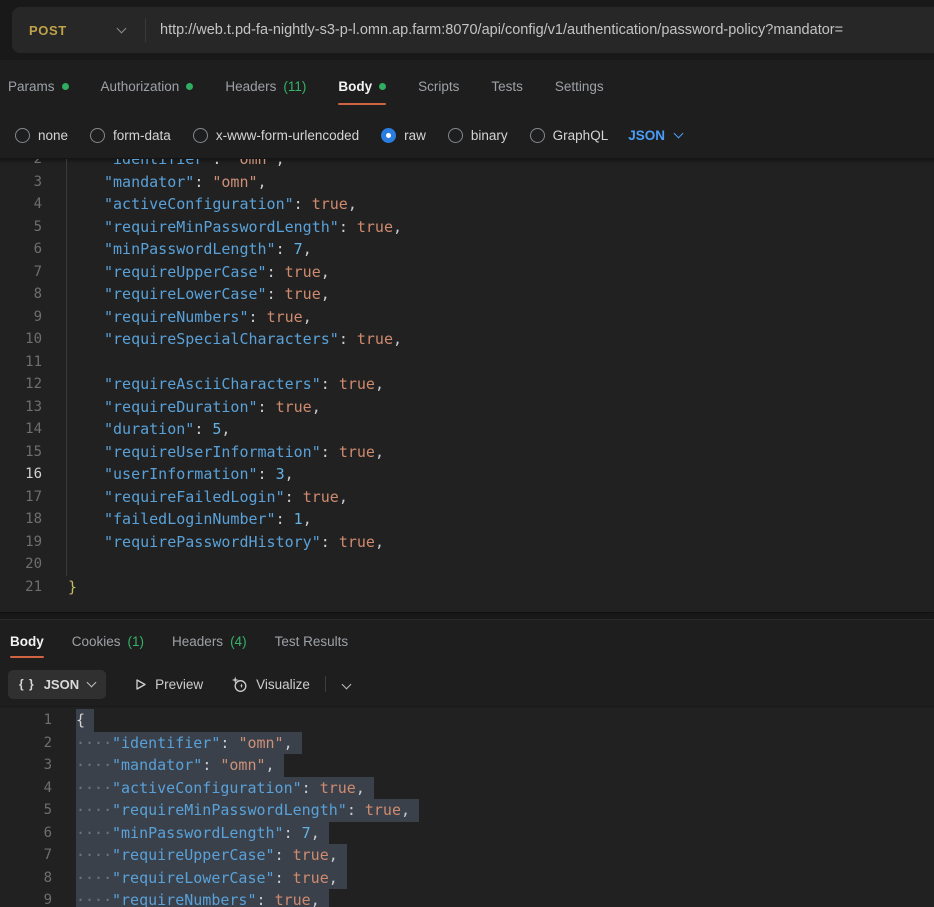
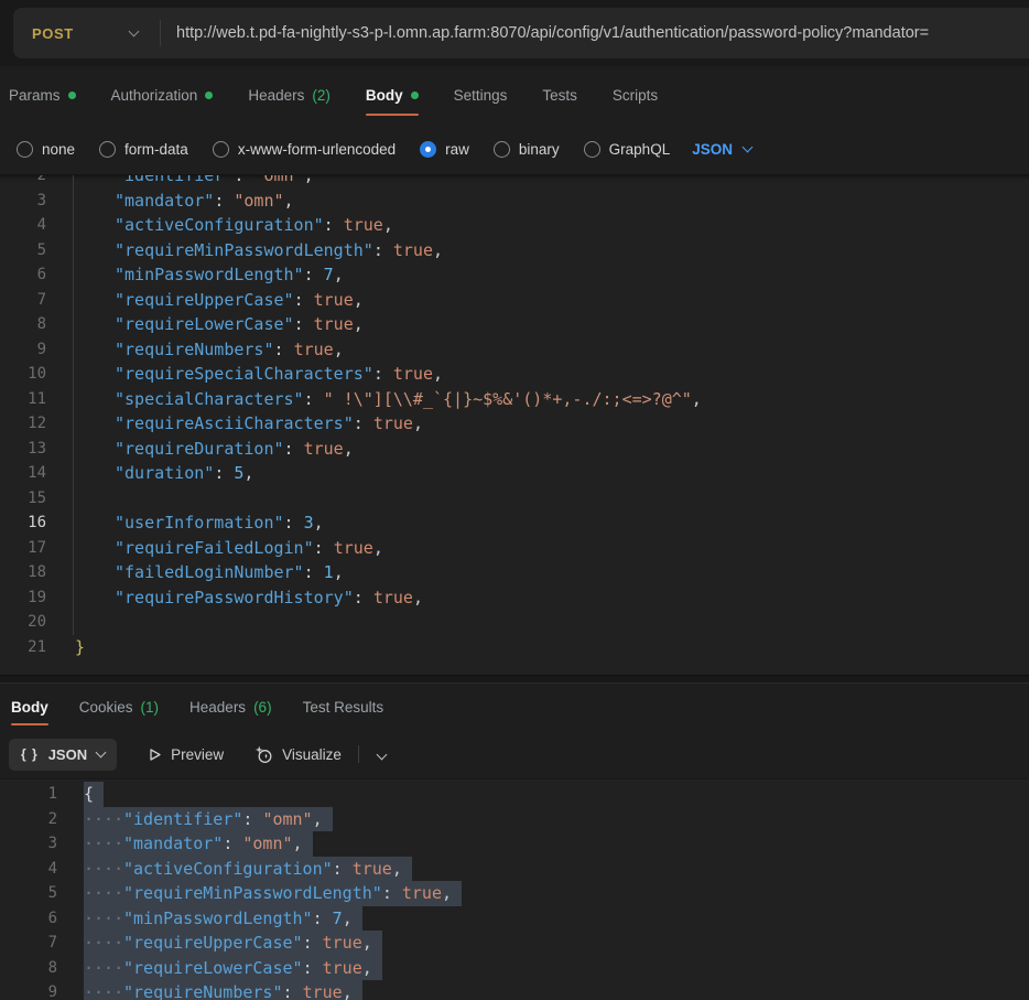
  POST
  http://web.t.pd-fa-nightly-s3-p-l.omn.ap.farm:8070/api/config/v1/authentication/password-policy?mandator=
  Params
  Authorization
  Headers
- (11)
+ (2)
  Body
- Scripts
+ Settings
  Tests
- Settings
+ Scripts
  none
  form-data
  x-www-form-urlencoded
  raw
  binary
  GraphQL
  JSON
  2
  "identifier": "omn",
  3
  "mandator": "omn",
  4
  "activeConfiguration": true,
  5
  "requireMinPasswordLength": true,
  6
  "minPasswordLength": 7,
  7
  "requireUpperCase": true,
  8
  "requireLowerCase": true,
  9
  "requireNumbers": true,
  10
  "requireSpecialCharacters": true,
  11
+ "specialCharacters": " !\"][\\#_`{|}~$%&'()*+,-./:;<=>?@^",
  12
  "requireAsciiCharacters": true,
  13
  "requireDuration": true,
  14
  "duration": 5,
  15
- "requireUserInformation": true,
  16
  "userInformation": 3,
  17
  "requireFailedLogin": true,
  18
  "failedLoginNumber": 1,
  19
  "requirePasswordHistory": true,
  20
  21
  }
  Body
  Cookies
  (1)
  Headers
- (4)
+ (6)
  Test Results
  { }
  JSON
  Preview
  Visualize
  1
  {
  2
  ····"identifier": "omn",
  3
  ····"mandator": "omn",
  4
  ····"activeConfiguration": true,
  5
  ····"requireMinPasswordLength": true,
  6
  ····"minPasswordLength": 7,
  7
  ····"requireUpperCase": true,
  8
  ····"requireLowerCase": true,
  9
  ····"requireNumbers": true,
